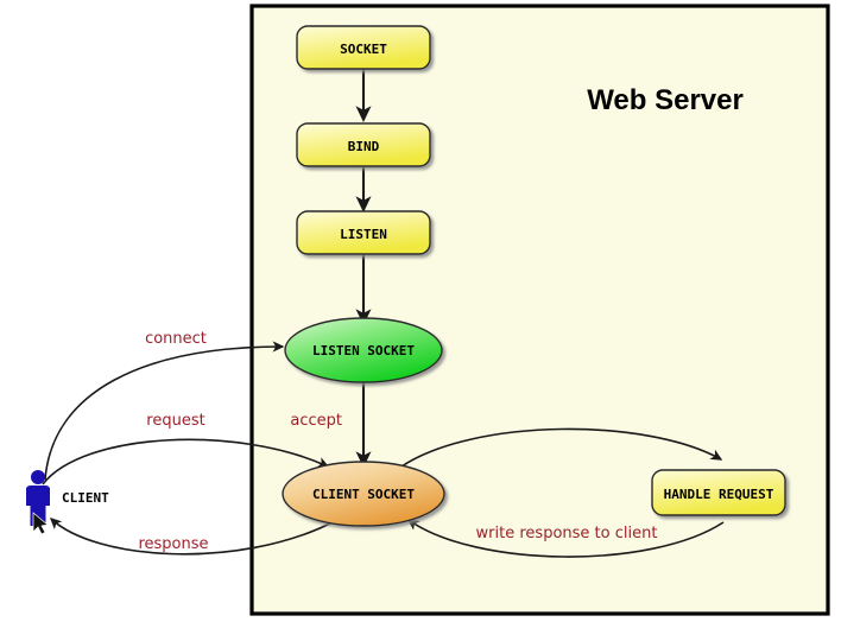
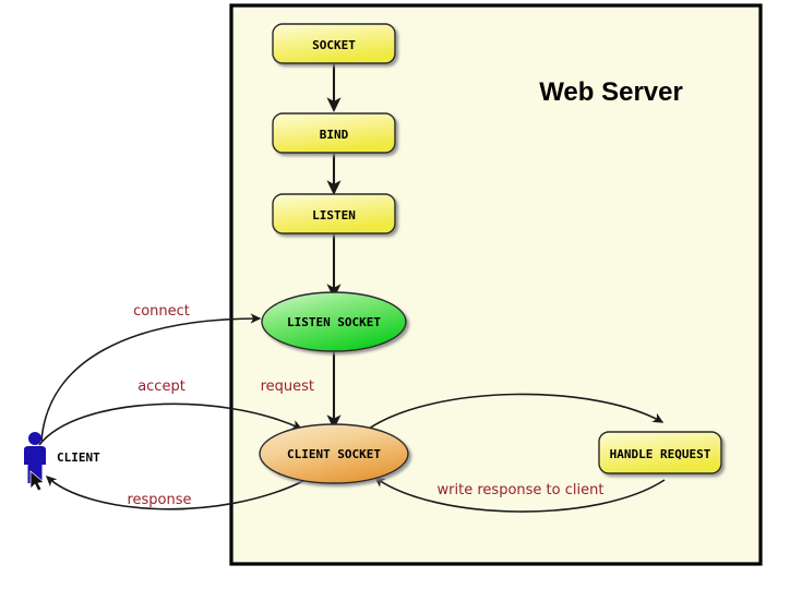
  Web Server
- accept
+ request
  connect
- request
+ accept
  response
  write response to client
  SOCKET
  BIND
  LISTEN
  LISTEN SOCKET
  CLIENT SOCKET
  HANDLE REQUEST
  CLIENT
